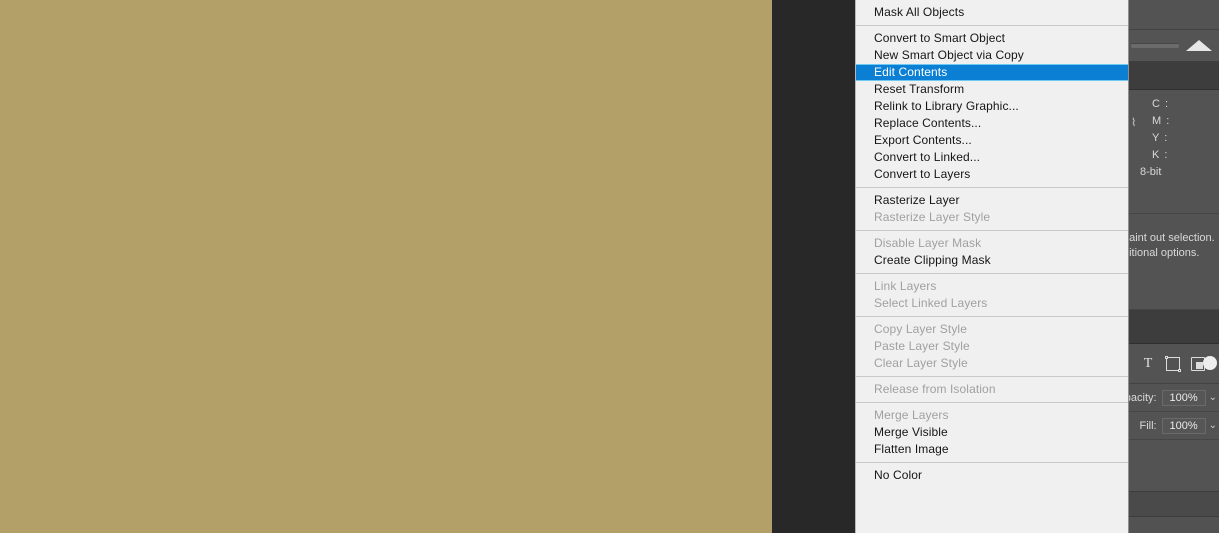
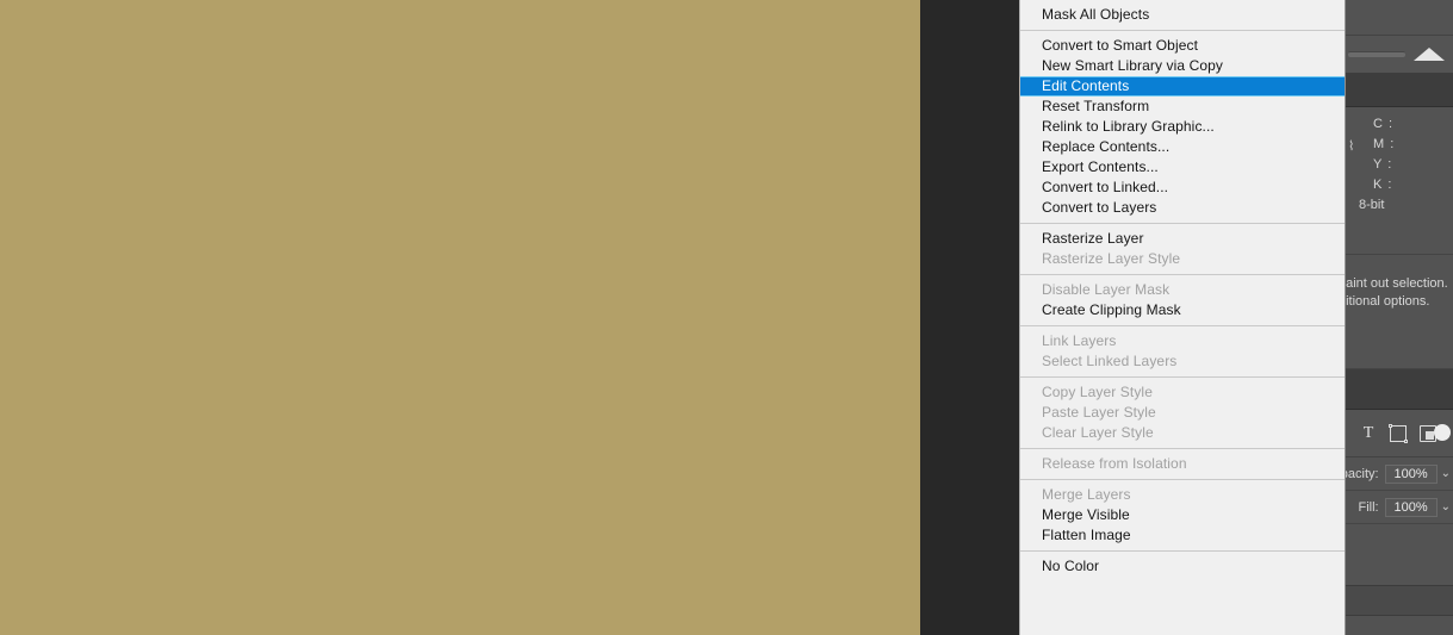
  Mask All Objects
  Convert to Smart Object
- New Smart Object via Copy
+ New Smart Library via Copy
  Edit Contents
  Reset Transform
  Relink to Library Graphic...
  Replace Contents...
  Export Contents...
  Convert to Linked...
  Convert to Layers
  Rasterize Layer
  Rasterize Layer Style
  Disable Layer Mask
  Create Clipping Mask
  Link Layers
  Select Linked Layers
  Copy Layer Style
  Paste Layer Style
  Clear Layer Style
  Release from Isolation
  Merge Layers
  Merge Visible
  Flatten Image
  No Color
  ⌇
  C :
  M :
  Y :
  K :
  8-bit
  aint out selection.
  itional options.
  T
  acity:
  100%
  ⌄
  Fill:
  100%
  ⌄
